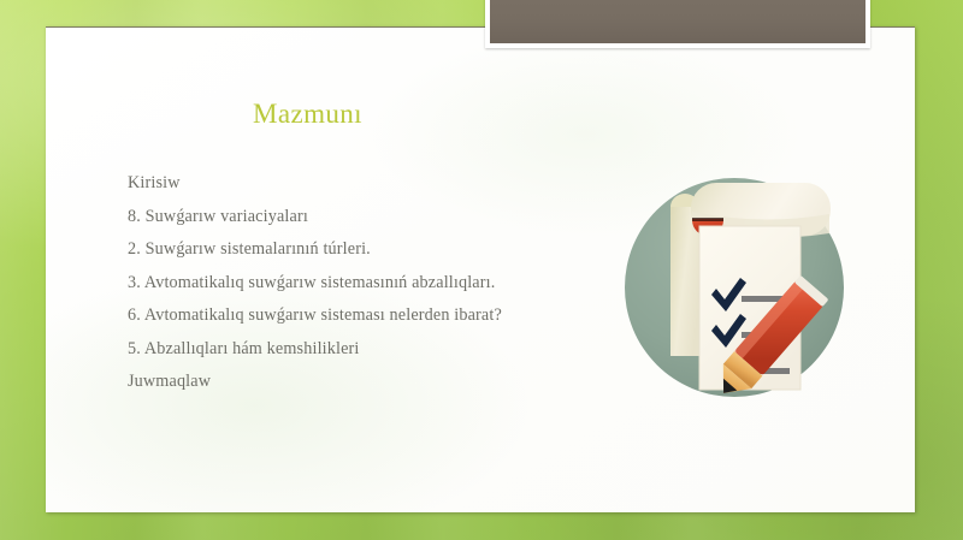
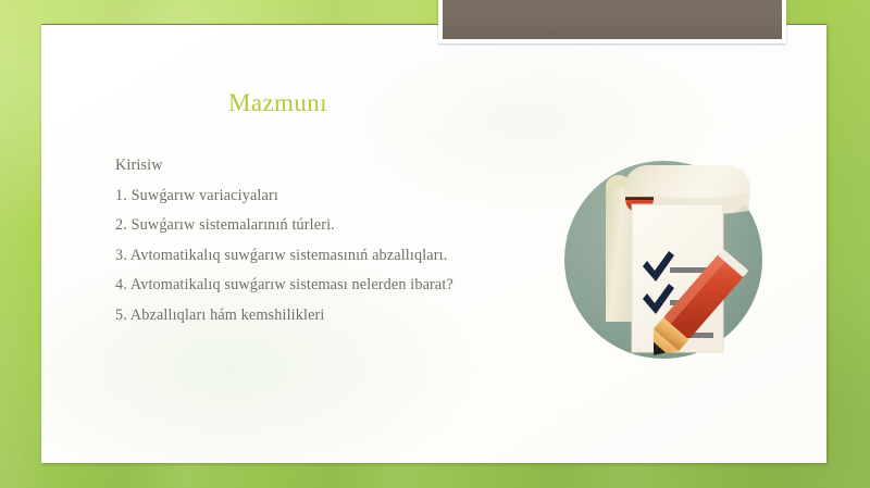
  Mazmunı
  Kirisiw
- 8. Suwǵarıw variaciyaları
+ 1. Suwǵarıw variaciyaları
  2. Suwǵarıw sistemalarınıń túrleri.
  3. Avtomatikalıq suwǵarıw sistemasınıń abzallıqları.
- 6. Avtomatikalıq suwǵarıw sisteması nelerden ibarat?
+ 4. Avtomatikalıq suwǵarıw sisteması nelerden ibarat?
  5. Abzallıqları hám kemshilikleri
- Juwmaqlaw
